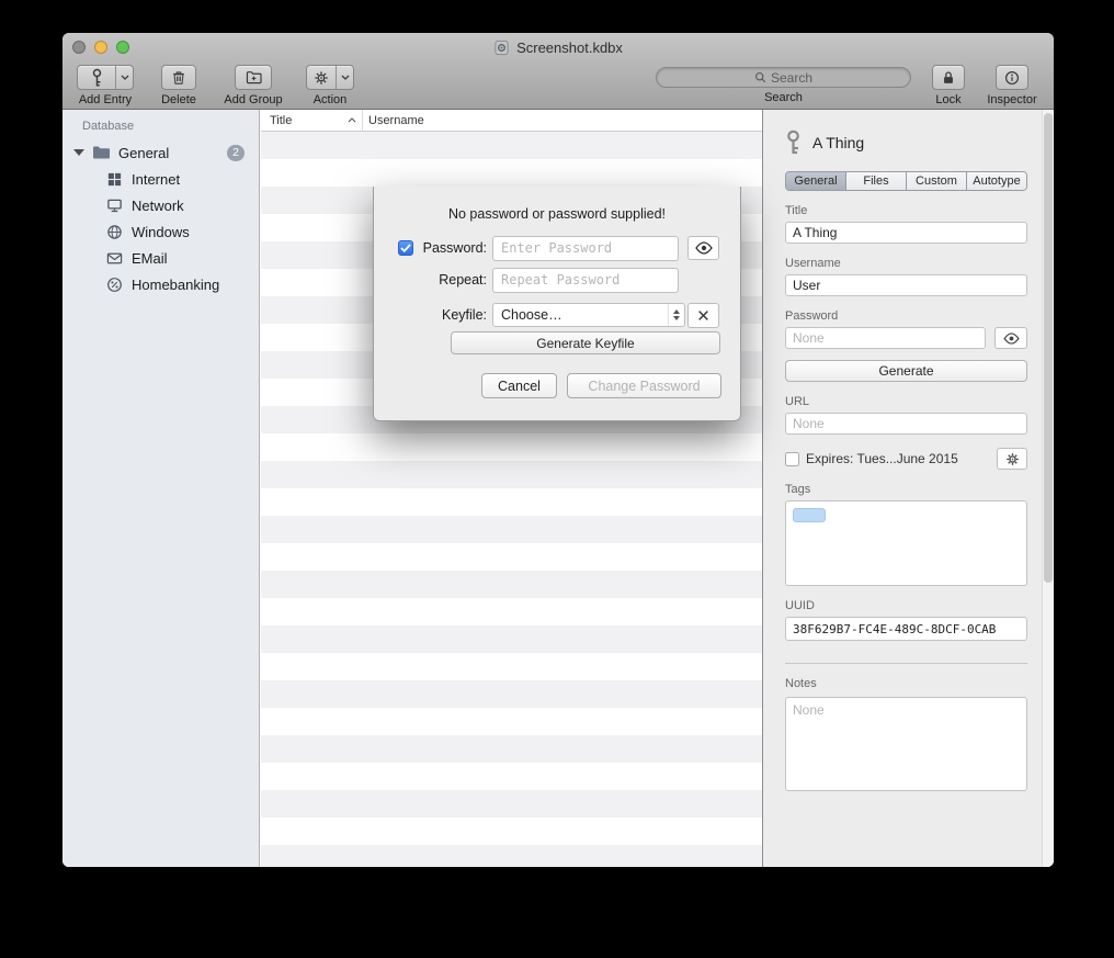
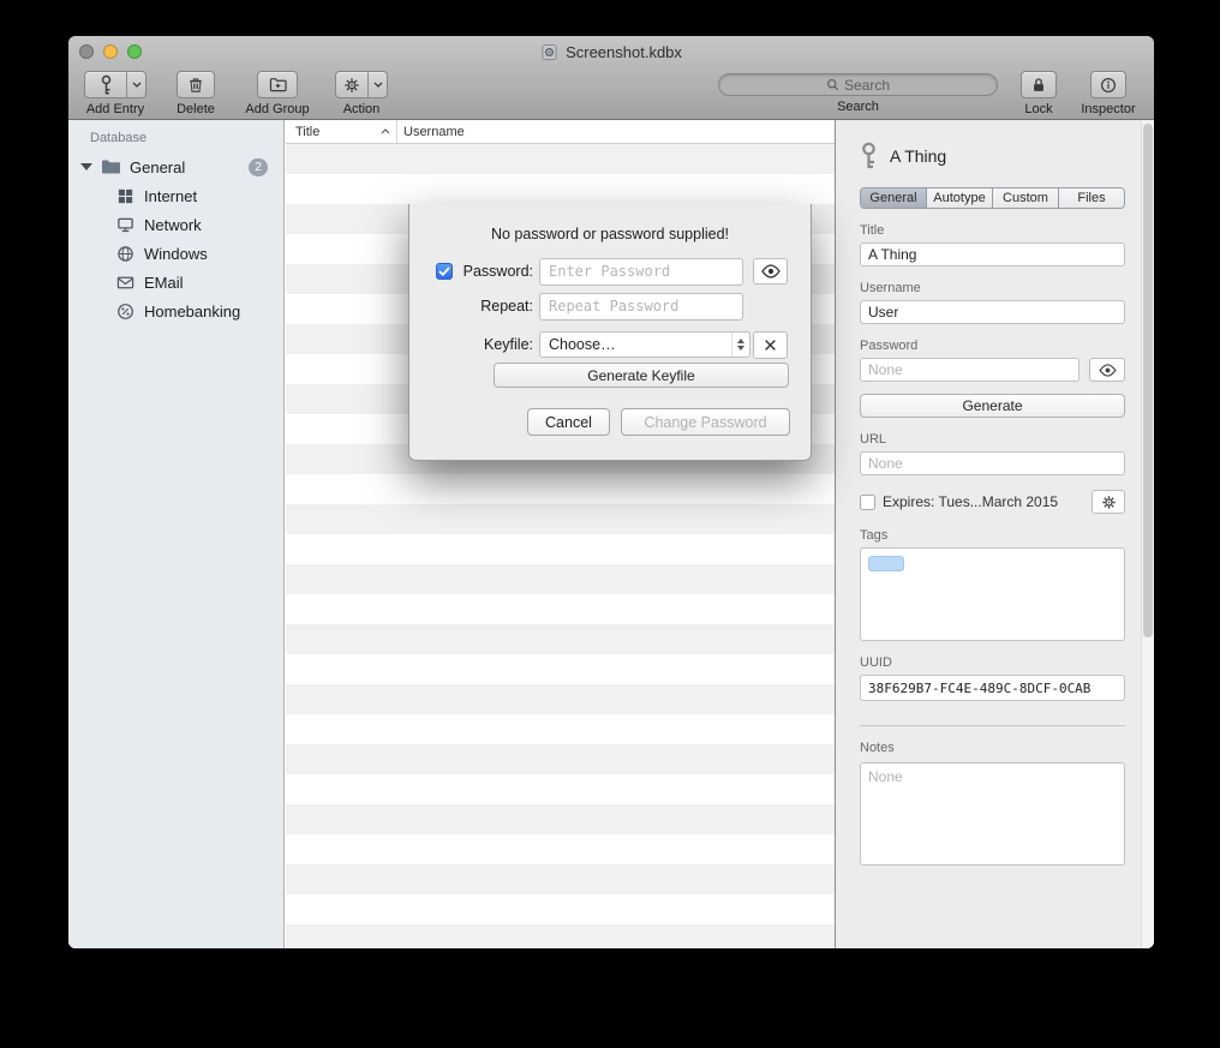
  Screenshot.kdbx
  Add Entry
  Delete
  Add Group
  Action
  Search
  Search
  Lock
  Inspector
  Database
  General
  2
  Internet
  Network
  Windows
  EMail
  Homebanking
  Title
  Username
  A Thing
  General
- Files
+ Autotype
  Custom
- Autotype
+ Files
  Title
  A Thing
  Username
  User
  Password
  None
  Generate
  URL
  None
- Expires: Tues...June 2015
+ Expires: Tues...March 2015
  Tags
  UUID
  38F629B7-FC4E-489C-8DCF-0CAB
  Notes
  None
  No password or password supplied!
  Password:
  Enter Password
  Repeat:
  Repeat Password
  Keyfile:
  Choose…
  Generate Keyfile
  Cancel
  Change Password
